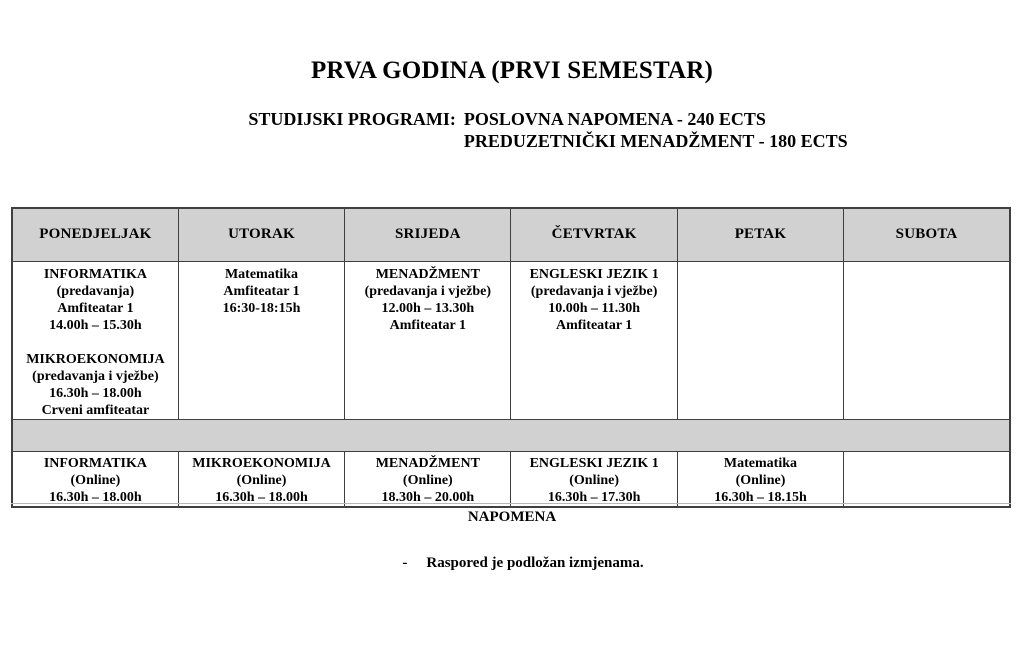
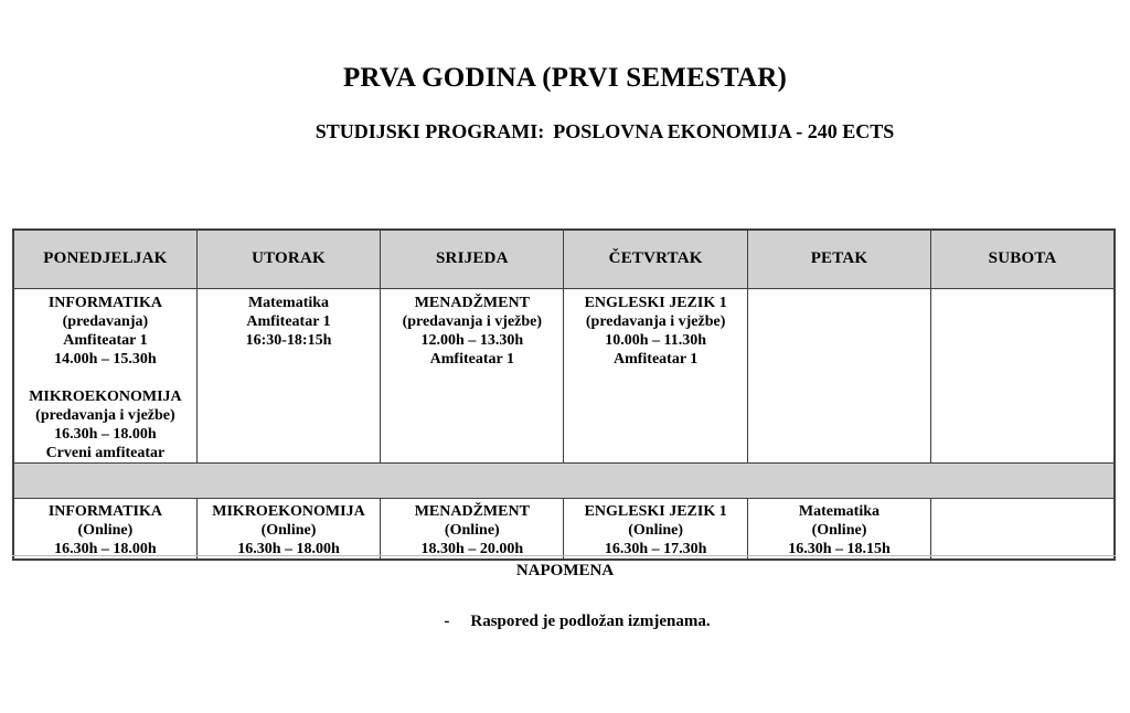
  PRVA GODINA (PRVI SEMESTAR)
  STUDIJSKI PROGRAMI:
- POSLOVNA NAPOMENA - 240 ECTS
+ POSLOVNA EKONOMIJA - 240 ECTS
- PREDUZETNIČKI MENADŽMENT - 180 ECTS
  PONEDJELJAK	UTORAK	SRIJEDA	ČETVRTAK	PETAK	SUBOTA
  INFORMATIKA(predavanja)Amfiteatar 114.00h – 15.30hMIKROEKONOMIJA(predavanja i vježbe)16.30h – 18.00hCrveni amfiteatar	MatematikaAmfiteatar 116:30-18:15h	MENADŽMENT(predavanja i vježbe)12.00h – 13.30hAmfiteatar 1	ENGLESKI JEZIK 1(predavanja i vježbe)10.00h – 11.30hAmfiteatar 1
  INFORMATIKA(Online)16.30h – 18.00h	MIKROEKONOMIJA(Online)16.30h – 18.00h	MENADŽMENT(Online)18.30h – 20.00h	ENGLESKI JEZIK 1(Online)16.30h – 17.30h	Matematika(Online)16.30h – 18.15h
  NAPOMENA
  -
  Raspored je podložan izmjenama.
